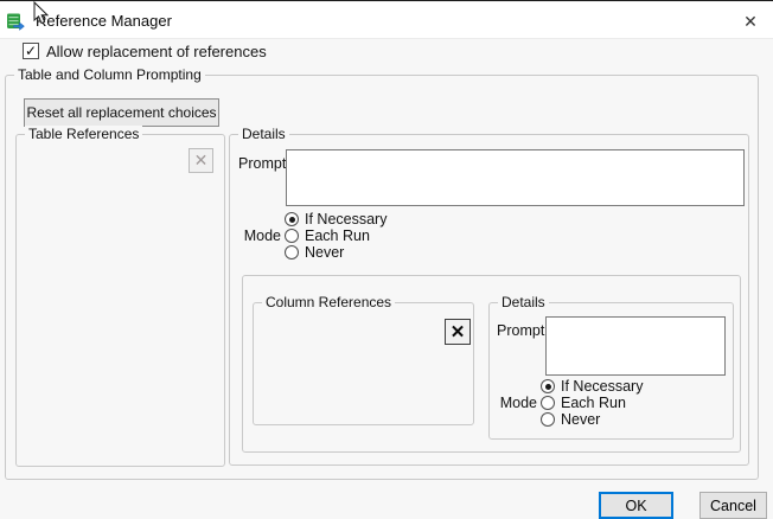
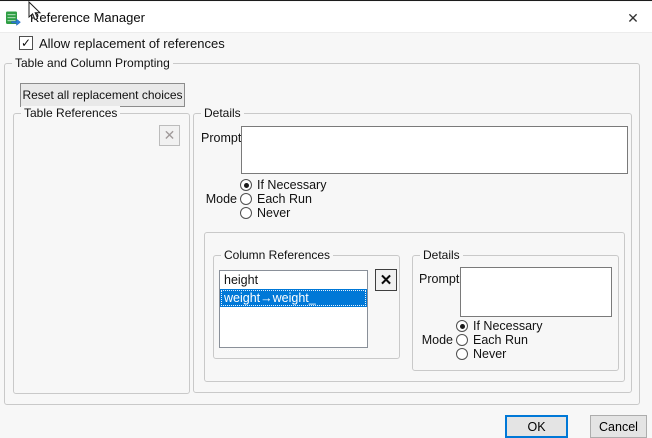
  eference Manager
  ✕
  ✓
  Allow replacement of references
  Table and Column Prompting
  Reset all replacement choices
  Table References
  ✕
  Details
  Prompt
  Mode
  If Necessary
  Each Run
  Never
  Column References
+ height
+ weight→weight_
  ✕
  Details
  Prompt
  Mode
  If Necessary
  Each Run
  Never
  OK
  Cancel
